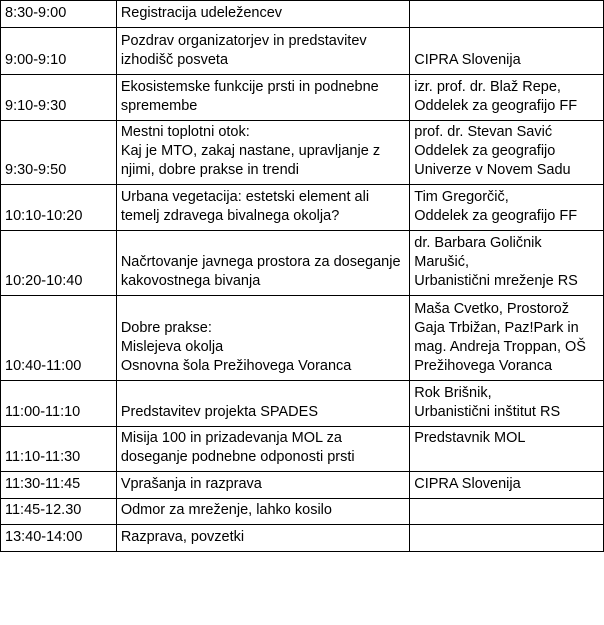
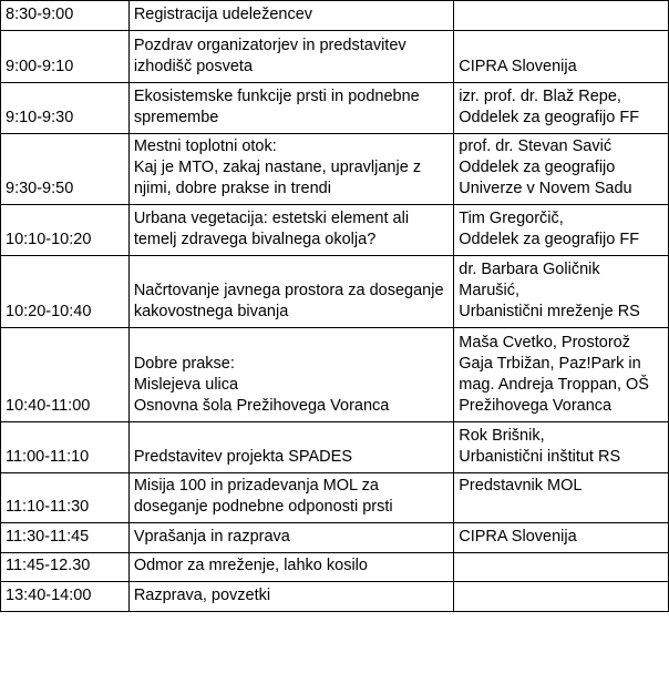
  8:30-9:00	Registracija udeležencev
  9:00-9:10	Pozdrav organizatorjev in predstavitev izhodišč posveta	CIPRA Slovenija
  9:10-9:30	Ekosistemske funkcije prsti in podnebne spremembe	izr. prof. dr. Blaž Repe, Oddelek za geografijo FF
  9:30-9:50	Mestni toplotni otok: Kaj je MTO, zakaj nastane, upravljanje z njimi, dobre prakse in trendi	prof. dr. Stevan Savić Oddelek za geografijo Univerze v Novem Sadu
  10:10-10:20	Urbana vegetacija: estetski element ali temelj zdravega bivalnega okolja?	Tim Gregorčič, Oddelek za geografijo FF
  10:20-10:40	Načrtovanje javnega prostora za doseganje kakovostnega bivanja	dr. Barbara Goličnik Marušić, Urbanistični mreženje RS
- 10:40-11:00	Dobre prakse: Mislejeva okolja Osnovna šola Prežihovega Voranca	Maša Cvetko, Prostorož Gaja Trbižan, Paz!Park in mag. Andreja Troppan, OŠ Prežihovega Voranca
+ 10:40-11:00	Dobre prakse: Mislejeva ulica Osnovna šola Prežihovega Voranca	Maša Cvetko, Prostorož Gaja Trbižan, Paz!Park in mag. Andreja Troppan, OŠ Prežihovega Voranca
  11:00-11:10	Predstavitev projekta SPADES	Rok Brišnik, Urbanistični inštitut RS
  11:10-11:30	Misija 100 in prizadevanja MOL za doseganje podnebne odponosti prsti	Predstavnik MOL
  11:30-11:45	Vprašanja in razprava	CIPRA Slovenija
  11:45-12.30	Odmor za mreženje, lahko kosilo
  13:40-14:00	Razprava, povzetki
